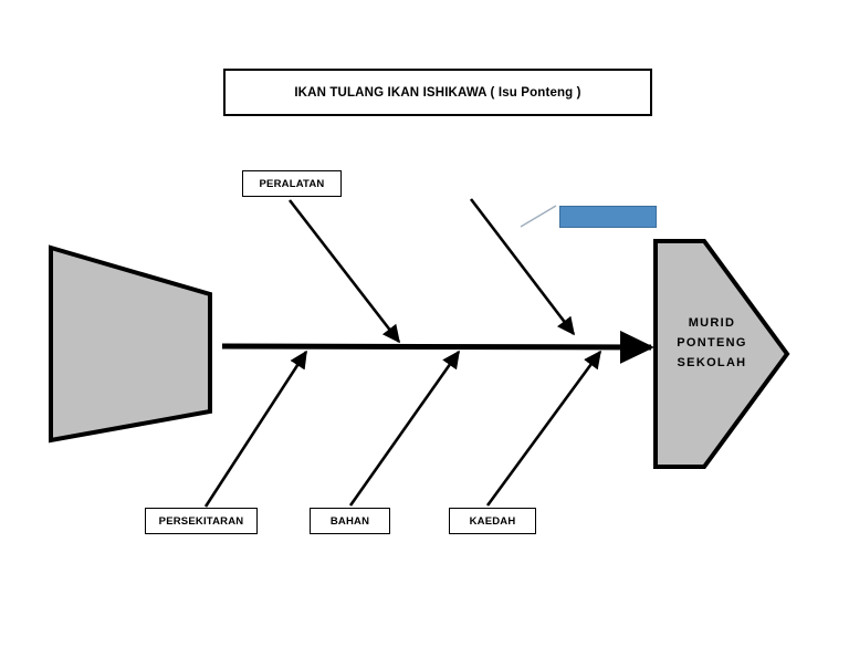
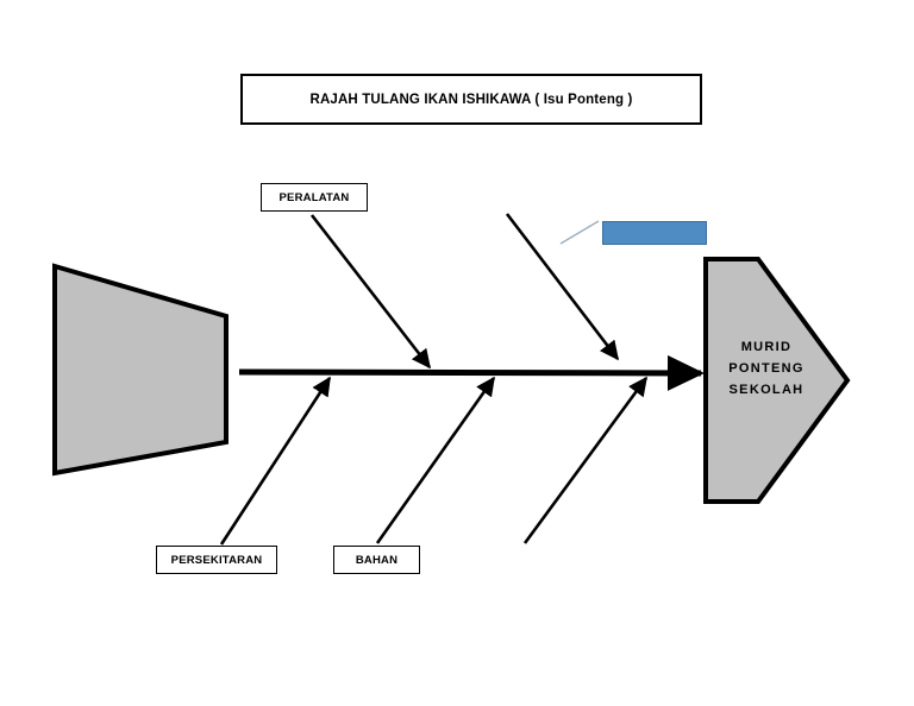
- IKAN TULANG IKAN ISHIKAWA ( Isu Ponteng )
+ RAJAH TULANG IKAN ISHIKAWA ( Isu Ponteng )
  PERALATAN
  PERSEKITARAN
  BAHAN
- KAEDAH
  MURID
  PONTENG
  SEKOLAH
